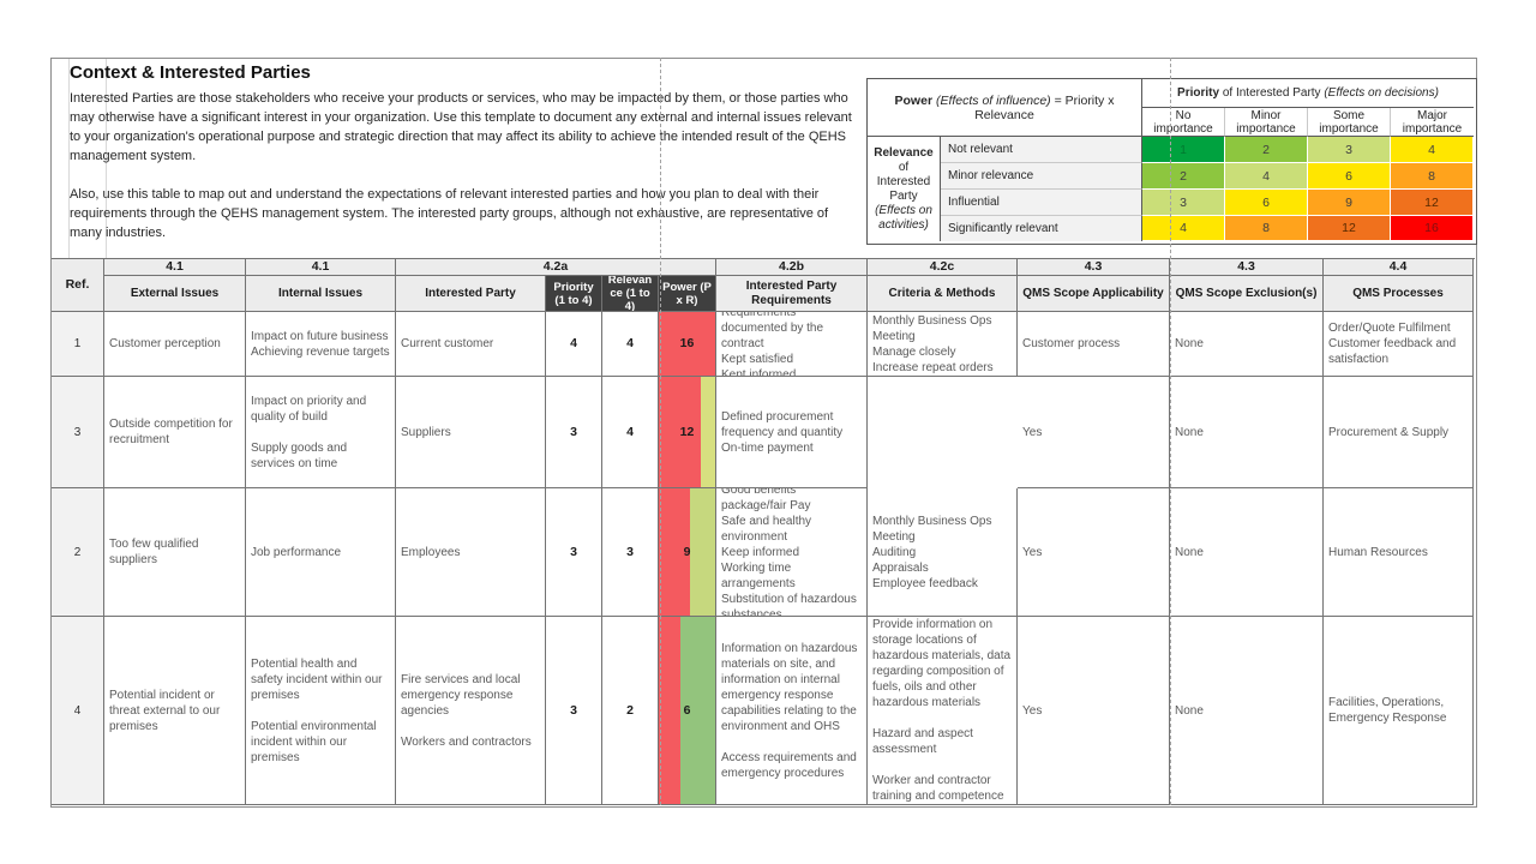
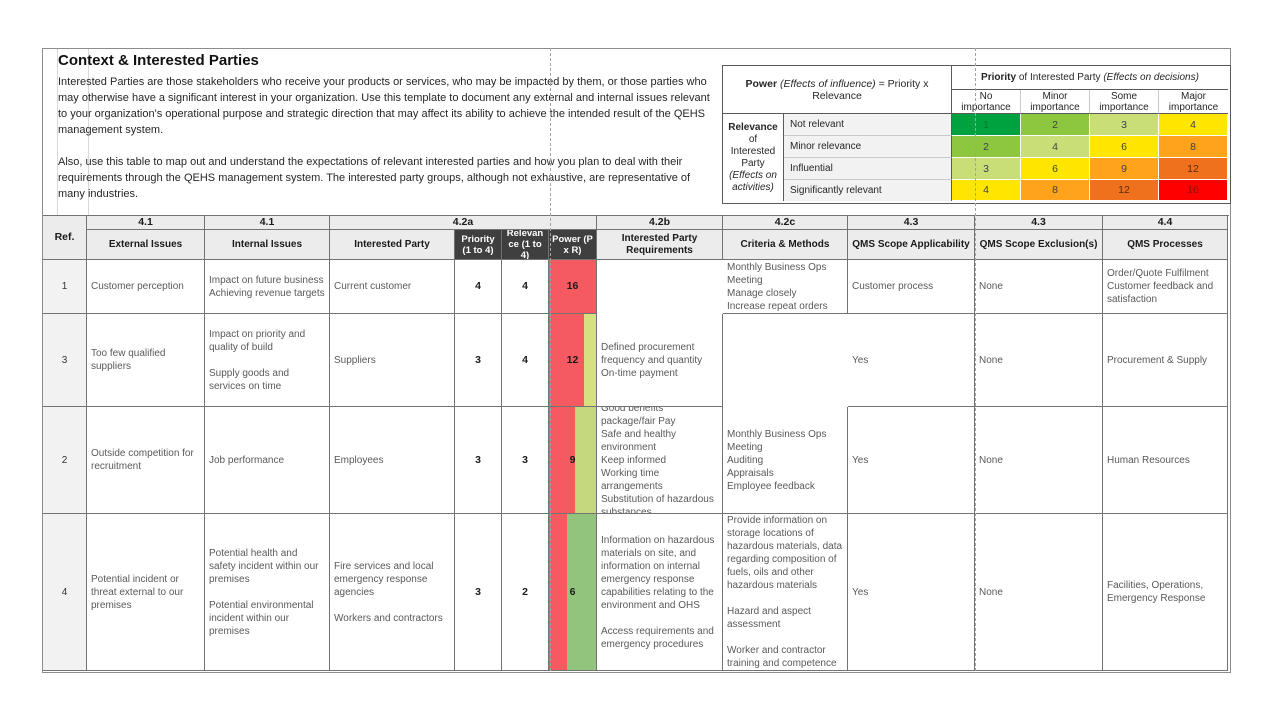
  Context & Interested Parties
  Interested Parties are those stakeholders who receive your products or services, who may be impacted by them, or those parties who may otherwise have a significant interest in your organization. Use this template to document any external and internal issues relevant to your organization's operational purpose and strategic direction that may affect its ability to achieve the intended result of the QEHS management system.
  Also, use this table to map out and understand the expectations of relevant interested parties and how you plan to deal with their requirements through the QEHS management system. The interested party groups, although not exhaustive, are representative of many industries.
  Power (Effects of influence) = Priority x Relevance
  Priority of Interested Party (Effects on decisions)
  No importance
  Minor importance
  Some importance
  Major importance
  Relevance of Interested Party (Effects on activities)
  Not relevant
  Minor relevance
  Influential
  Significantly relevant
  1
  2
  3
  4
  2
  4
  6
  8
  3
  6
  9
  12
  4
  8
  12
  16
  Ref.
  4.1
  4.1
  4.2a
  4.2b
  4.2c
  4.3
  4.3
  4.4
  External Issues
  Internal Issues
  Interested Party
  Priority (1 to 4)
  Relevance (1 to 4)
  Power (P x R)
  Interested Party Requirements
  Criteria & Methods
  QMS Scope Applicability
  QMS Scope Exclusion(s)
  QMS Processes
  1
  Customer perception
  Impact on future business
  Achieving revenue targets
  Current customer
  4
  4
  16
- Requirements documented by the contract
- Kept satisfied
- Kept informed
  Monthly Business Ops Meeting
  Manage closely
  Increase repeat orders
  Customer process
  None
  Order/Quote Fulfilment
  Customer feedback and satisfaction
  3
- Outside competition for recruitment
+ Too few qualified suppliers
  Impact on priority and quality of build
  Supply goods and services on time
  Suppliers
  3
  4
  12
  Defined procurement frequency and quantity
  On-time payment
  Yes
  None
  Procurement & Supply
  2
- Too few qualified suppliers
+ Outside competition for recruitment
  Job performance
  Employees
  3
  3
  9
  Good benefits package/fair Pay
  Safe and healthy environment
  Keep informed
  Working time arrangements
  Substitution of hazardous substances
  Monthly Business Ops Meeting
  Auditing
  Appraisals
  Employee feedback
  Yes
  None
  Human Resources
  4
  Potential incident or threat external to our premises
  Potential health and safety incident within our premises
  Potential environmental incident within our premises
  Fire services and local emergency response agencies
  Workers and contractors
  3
  2
  6
  Information on hazardous materials on site, and information on internal emergency response capabilities relating to the environment and OHS
  Access requirements and emergency procedures
  Provide information on storage locations of hazardous materials, data regarding composition of fuels, oils and other hazardous materials
  Hazard and aspect assessment
  Worker and contractor training and competence
  Yes
  None
  Facilities, Operations, Emergency Response
